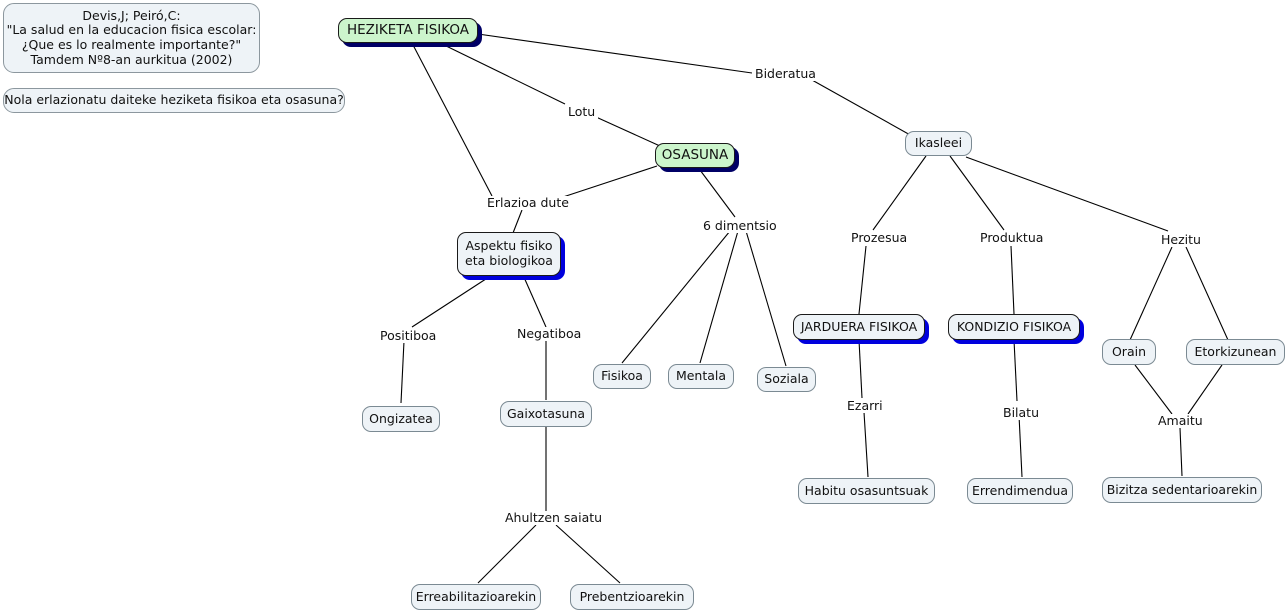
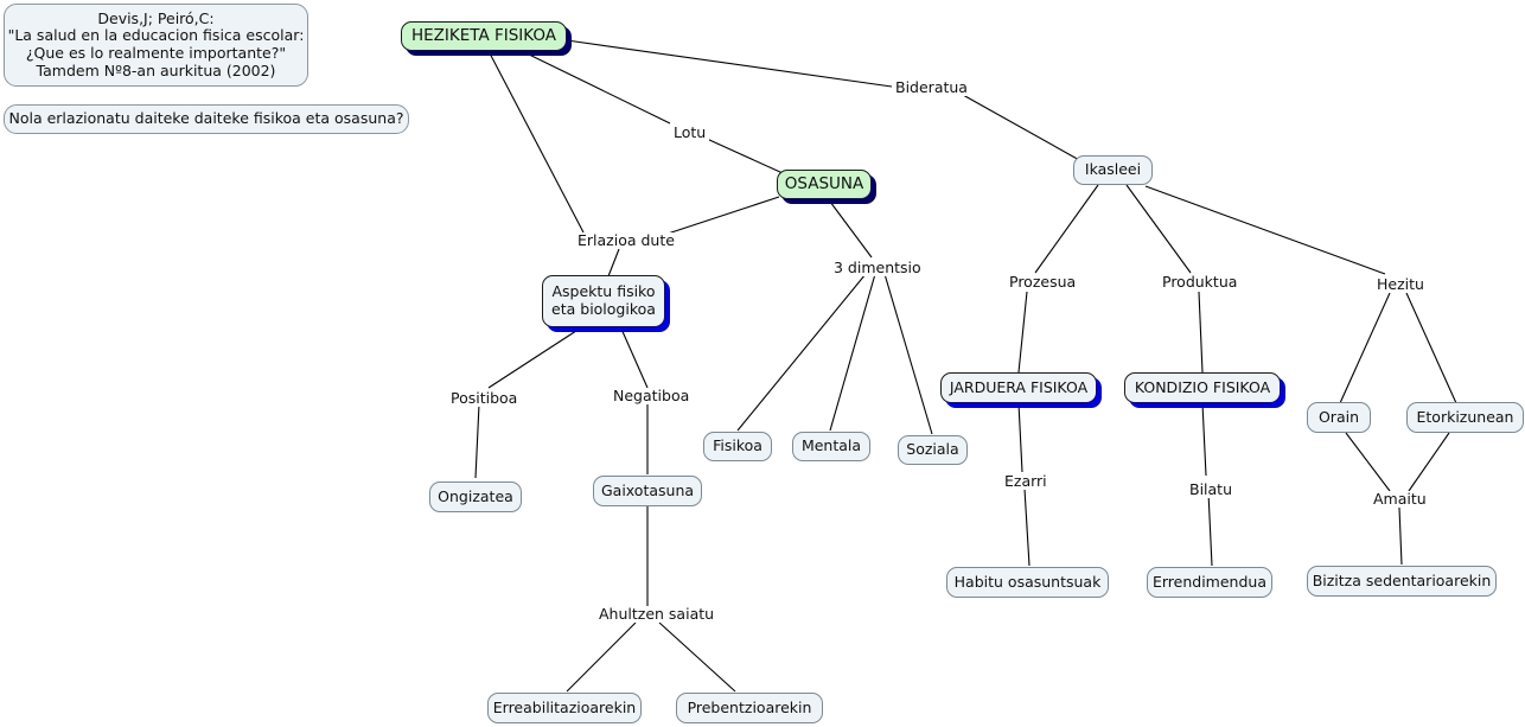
  Devis,J; Peiró,C:
  "La salud en la educacion fisica escolar:
  ¿Que es lo realmente importante?"
  Tamdem Nº8-an aurkitua (2002)
- Nola erlazionatu daiteke heziketa fisikoa eta osasuna?
+ Nola erlazionatu daiteke daiteke fisikoa eta osasuna?
  HEZIKETA FISIKOA
  OSASUNA
  Aspektu fisiko
  eta biologikoa
  JARDUERA FISIKOA
  KONDIZIO FISIKOA
  Ikasleei
  Fisikoa
  Mentala
  Soziala
  Ongizatea
  Gaixotasuna
  Erreabilitazioarekin
  Prebentzioarekin
  Habitu osasuntsuak
  Errendimendua
  Orain
  Etorkizunean
  Bizitza sedentarioarekin
  Bideratua
  Lotu
  Erlazioa dute
- 6 dimentsio
+ 3 dimentsio
  Positiboa
  Negatiboa
  Ahultzen saiatu
  Prozesua
  Produktua
  Hezitu
  Ezarri
  Bilatu
  Amaitu
